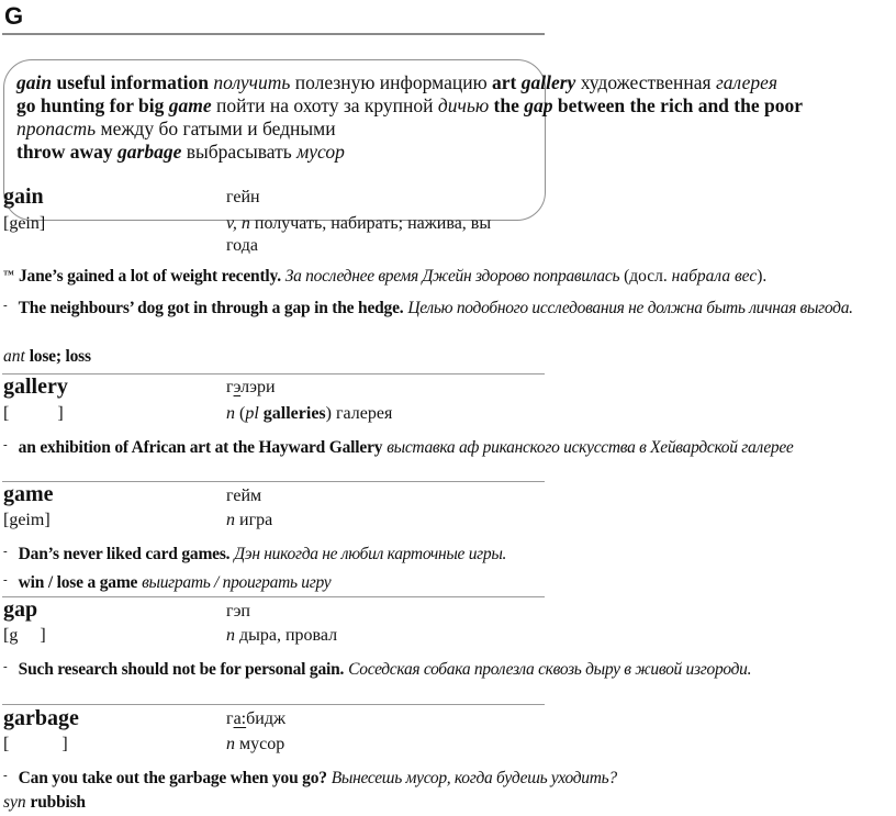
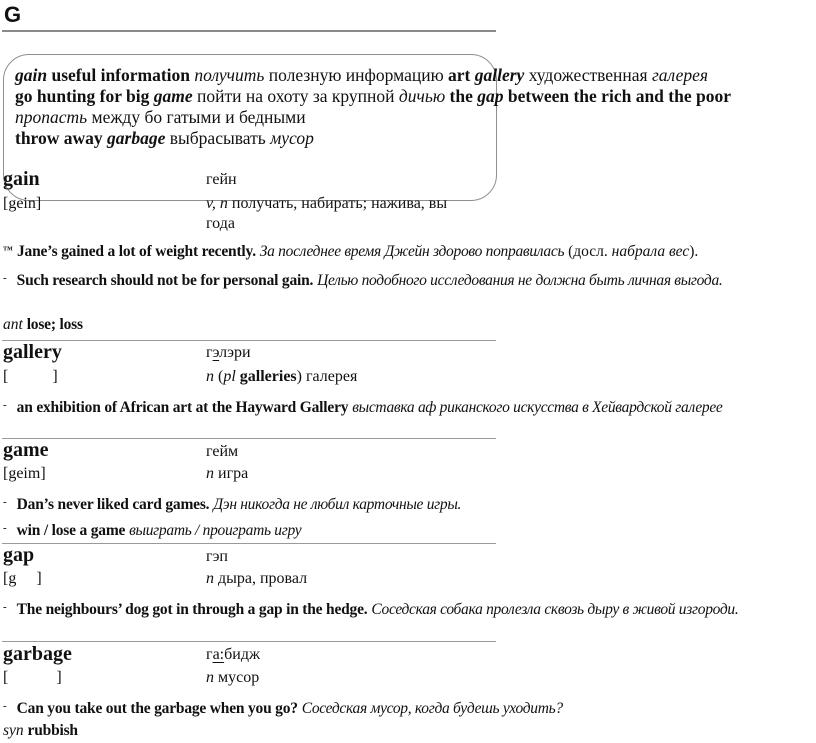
  G
  gain useful information получить полезную информацию art gallery художественная галерея
  go hunting for big game пойти на охоту за крупной дичью the gap between the rich and the poor
  пропасть между бо гатыми и бедными
  throw away garbage выбрасывать мусор
  gain
  гейн
  [gein]
  v, n получать, набирать; нажива, вы
  года
  ™ Jane’s gained a lot of weight recently. За последнее время Джейн здорово поправилась (досл. набрала вес).
- - The neighbours’ dog got in through a gap in the hedge. Целью подобного исследования не должна быть личная выгода.
+ - Such research should not be for personal gain. Целью подобного исследования не должна быть личная выгода.
  ant lose; loss
  gallery
  гэлэри
  [ ]
  n (pl galleries) галерея
  - an exhibition of African art at the Hayward Gallery выставка аф риканского искусства в Хейвардской галерее
  game
  гейм
  [geim]
  n игра
  - Dan’s never liked card games. Дэн никогда не любил карточные игры.
  - win / lose a game выиграть / проиграть игру
  gap
  гэп
  [g ]
  n дыра, провал
- - Such research should not be for personal gain. Соседская собака пролезла сквозь дыру в живой изгороди.
+ - The neighbours’ dog got in through a gap in the hedge. Соседская собака пролезла сквозь дыру в живой изгороди.
  garbage
  га:бидж
  [ ]
  n мусор
- - Can you take out the garbage when you go? Вынесешь мусор, когда будешь уходить?
+ - Can you take out the garbage when you go? Соседская мусор, когда будешь уходить?
  syn rubbish
